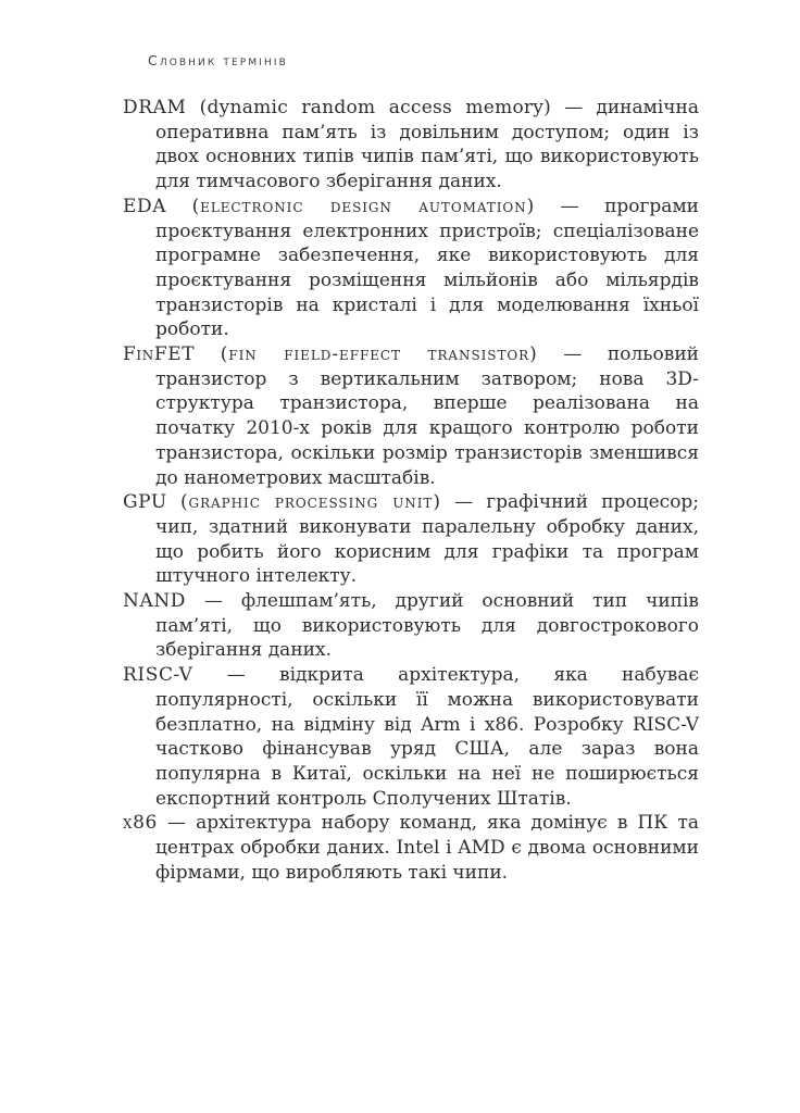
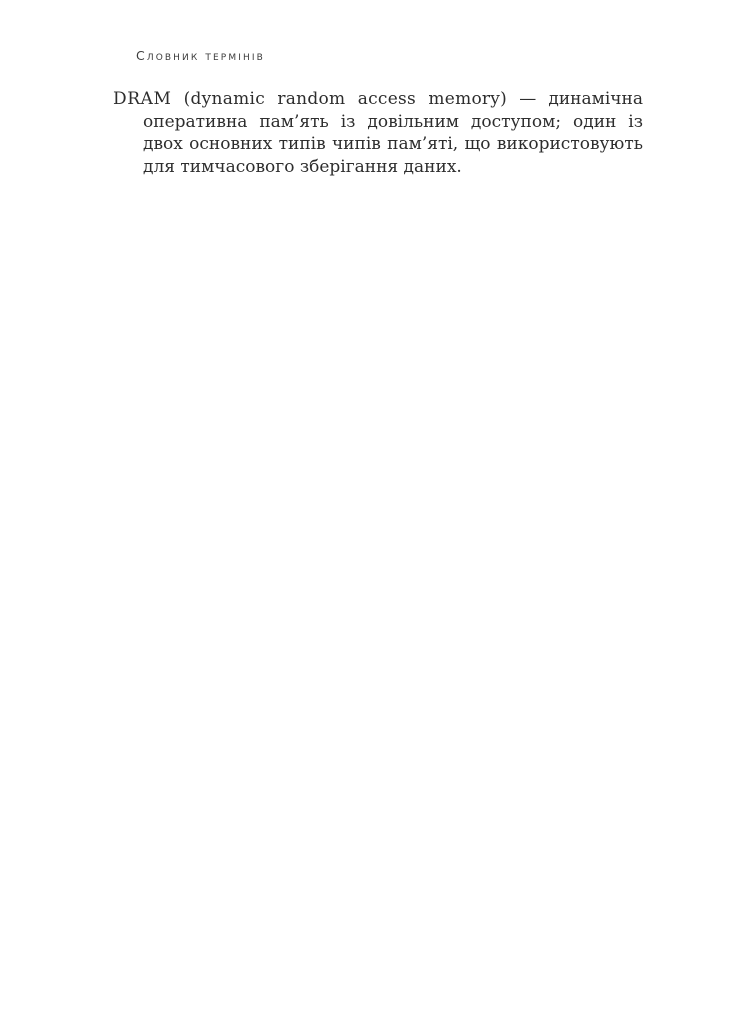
  Словник термінів
  DRAM (dynamic random access memory) — динамічна оперативна пам’ять із довільним доступом; один із двох основних типів чипів пам’яті, що використовують для тимчасового зберігання даних.
- EDA (electronic design automation) — програми проєктування електронних пристроїв; спеціалізоване програмне забезпечення, яке використовують для проєктування розміщення мільйонів або мільярдів транзисторів на кристалі і для моделювання їхньої роботи.
- FinFET (fin field-effect transistor) — польовий транзистор з вертикальним затвором; нова 3D-структура транзистора, вперше реалізована на початку 2010-х років для кращого контролю роботи транзистора, оскільки розмір транзисторів зменшився до нанометрових масштабів.
- GPU (graphic processing unit) — графічний процесор; чип, здатний виконувати паралельну обробку даних, що робить його корисним для графіки та програм штучного інтелекту.
- NAND — флешпам’ять, другий основний тип чипів пам’яті, що використовують для довгострокового зберігання даних.
- RISC-V — відкрита архітектура, яка набуває популярності, оскільки її можна використовувати безплатно, на відміну від Arm і x86. Розробку RISC-V частково фінансував уряд США, але зараз вона популярна в Китаї, оскільки на неї не поширюється експортний контроль Сполучених Штатів.
- x86 — архітектура набору команд, яка домінує в ПК та центрах обробки даних. Intel і AMD є двома основними фірмами, що виробляють такі чипи.
